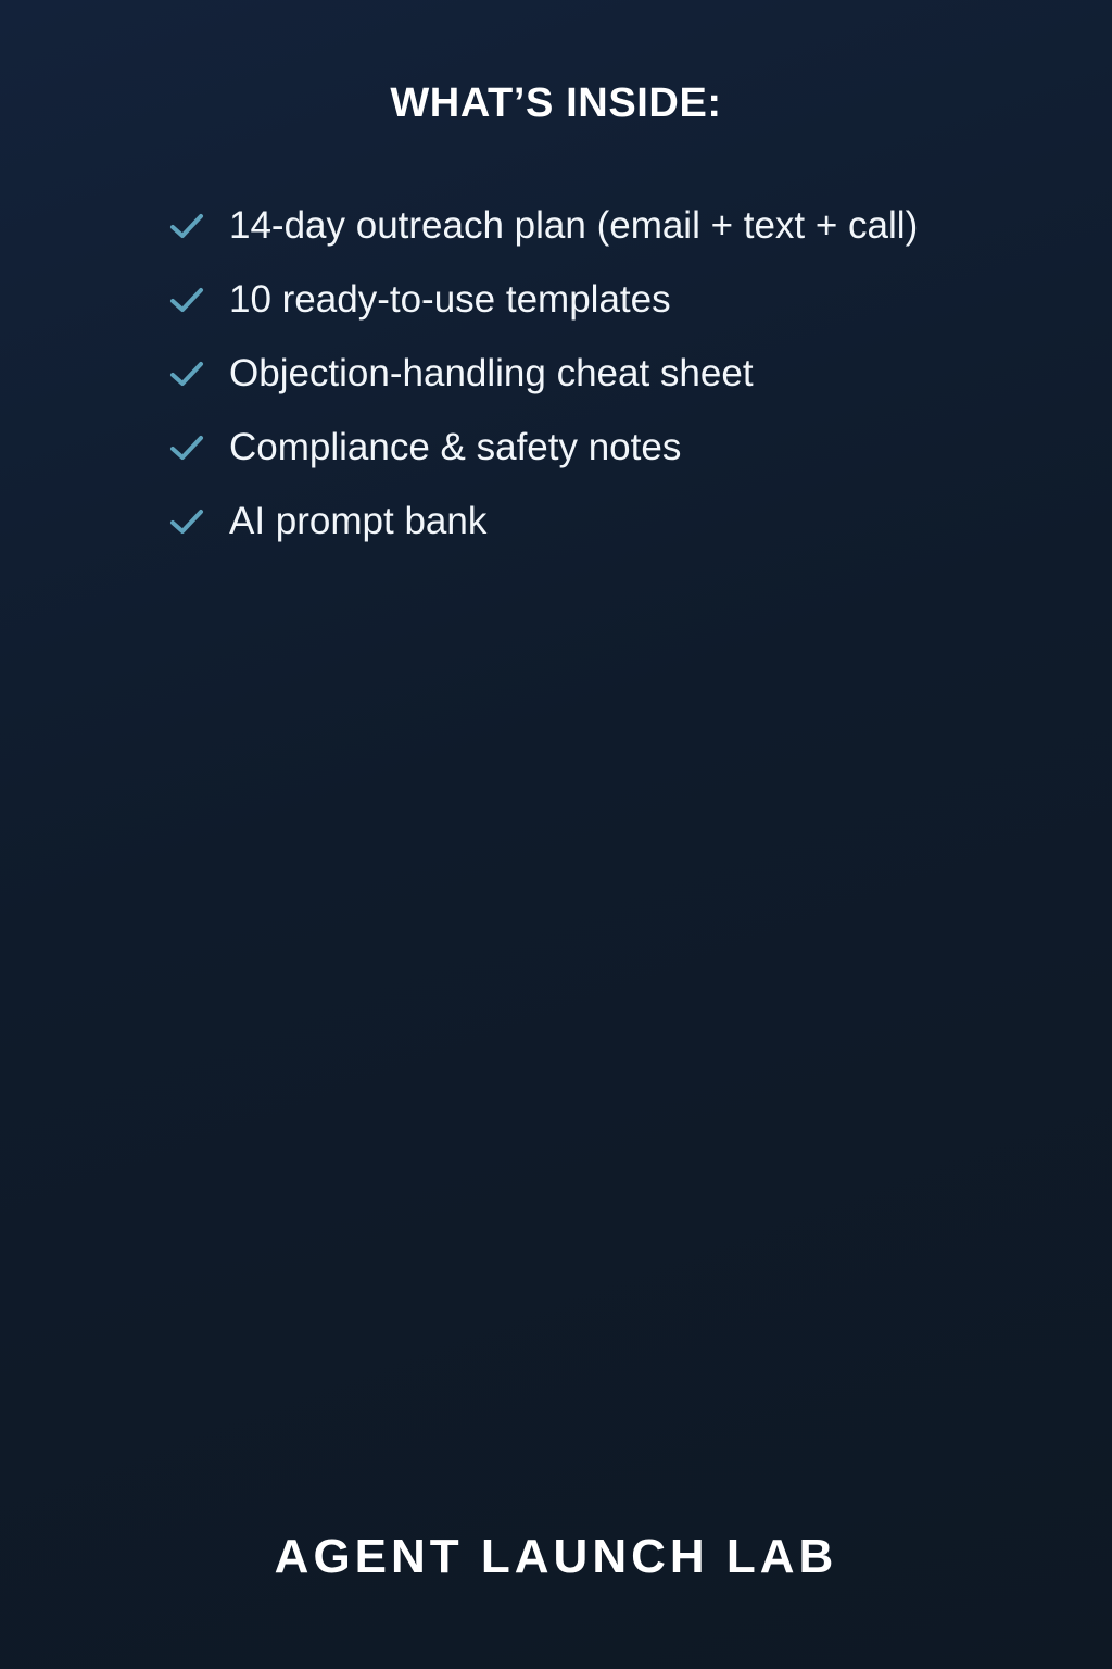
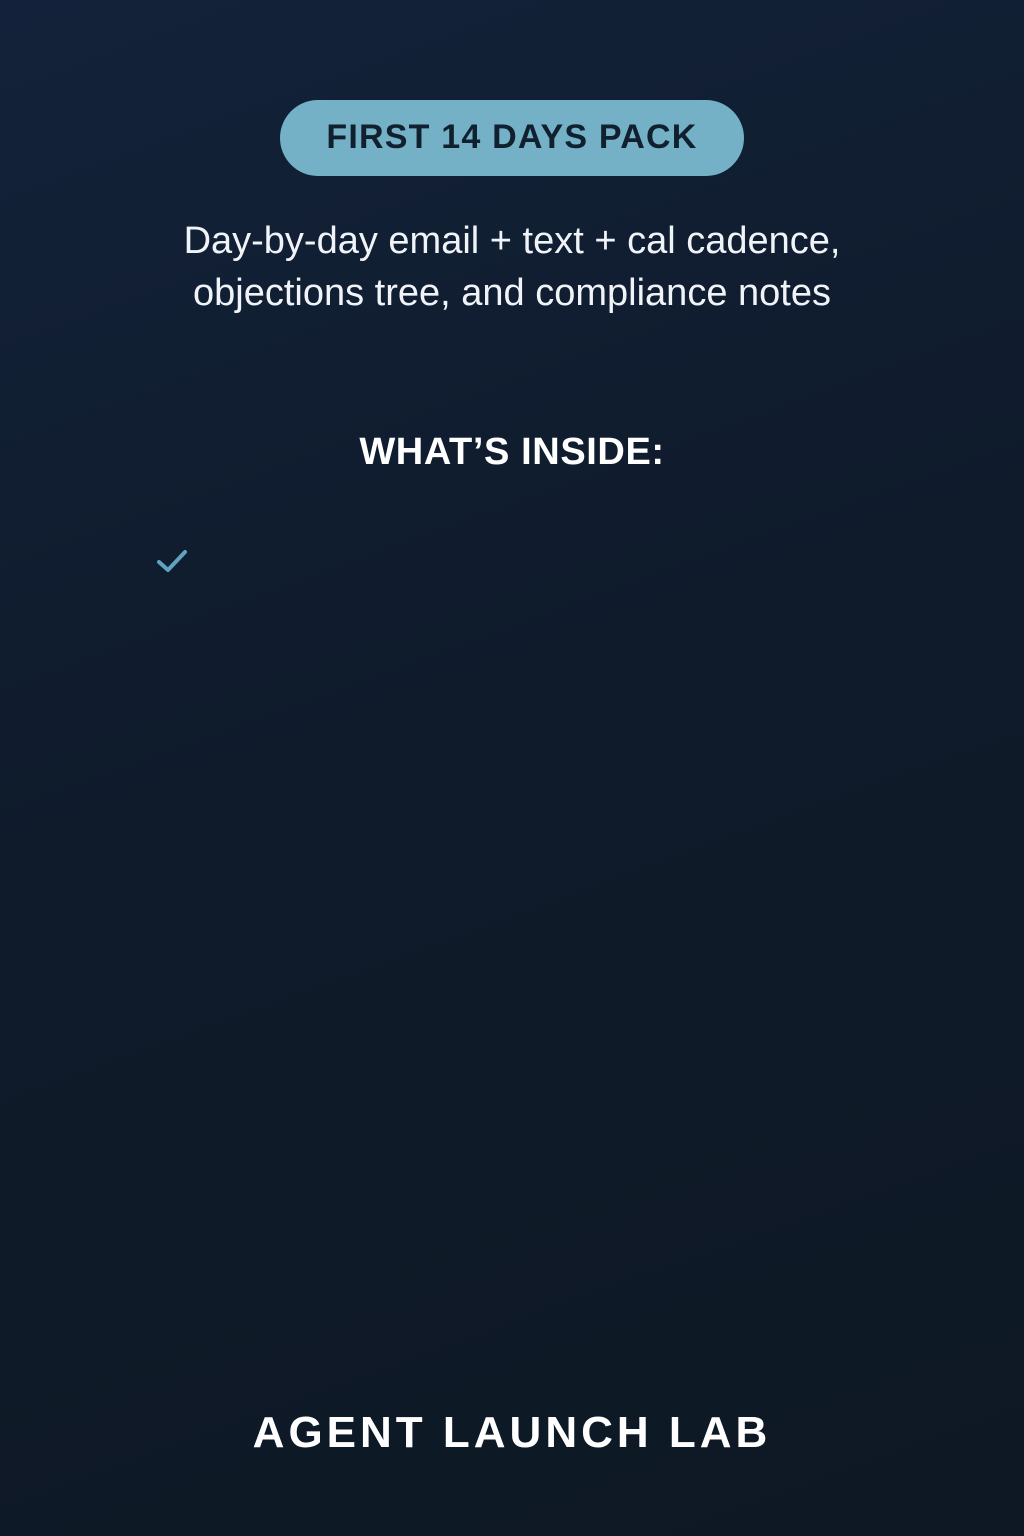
+ FIRST 14 DAYS PACK
+ Day-by-day email + text + cal cadence, objections tree, and compliance notes
  WHAT’S INSIDE:
- 14-day outreach plan (email + text + call)
- 10 ready-to-use templates
- Objection-handling cheat sheet
- Compliance & safety notes
- AI prompt bank
  AGENT LAUNCH LAB
